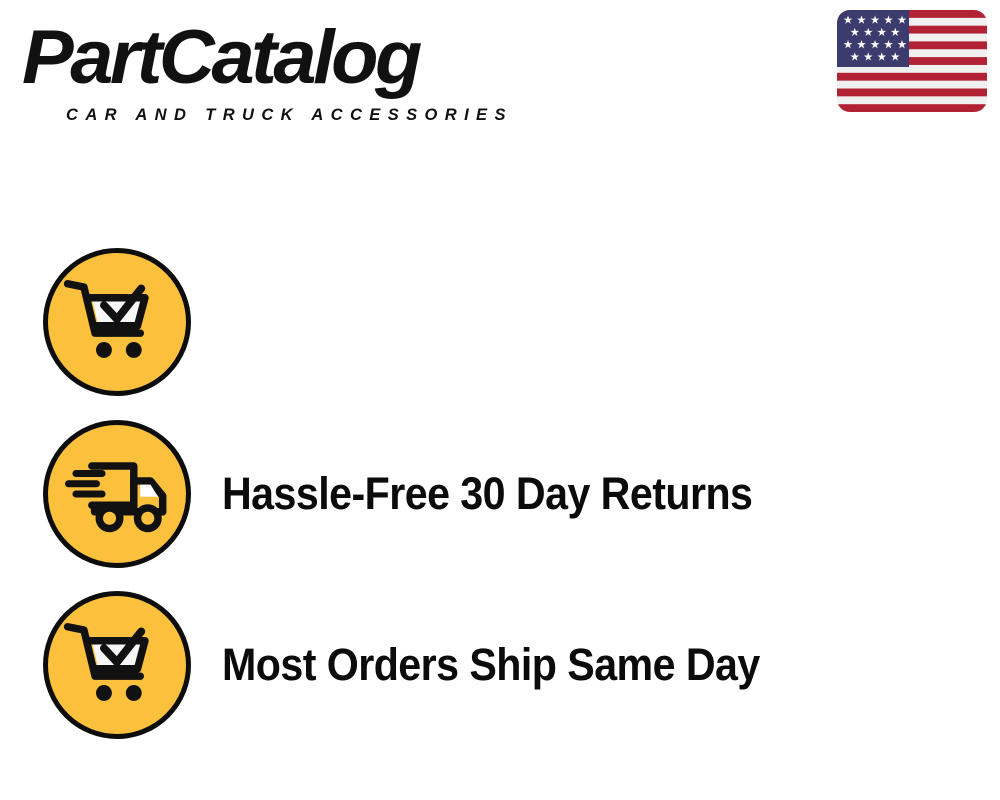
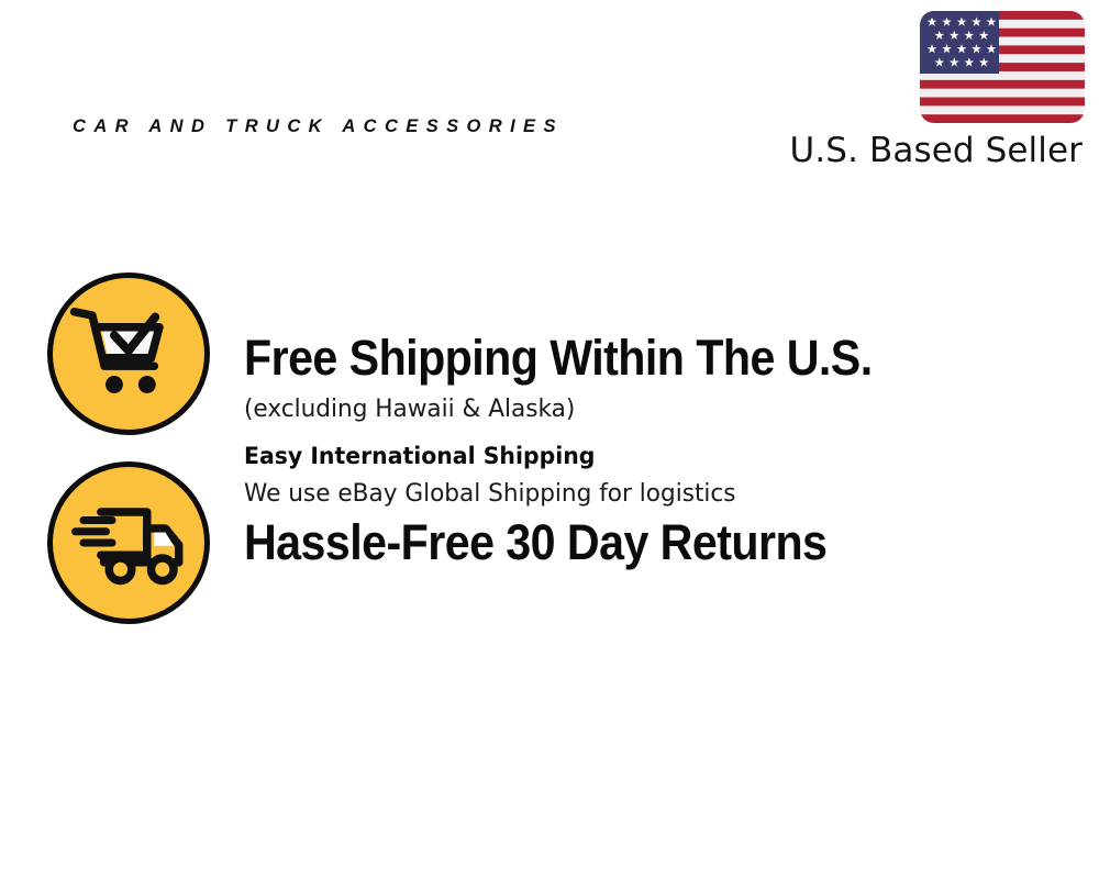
- PartCatalog
  CAR AND TRUCK ACCESSORIES
+ U.S. Based Seller
+ Free Shipping Within The U.S.
+ (excluding Hawaii & Alaska)
+ Easy International Shipping
+ We use eBay Global Shipping for logistics
  Hassle-Free 30 Day Returns
- Most Orders Ship Same Day
